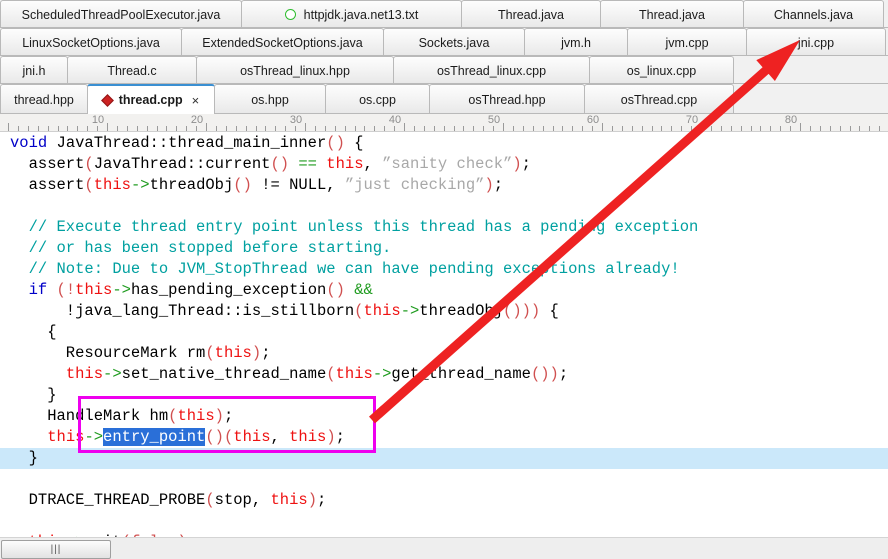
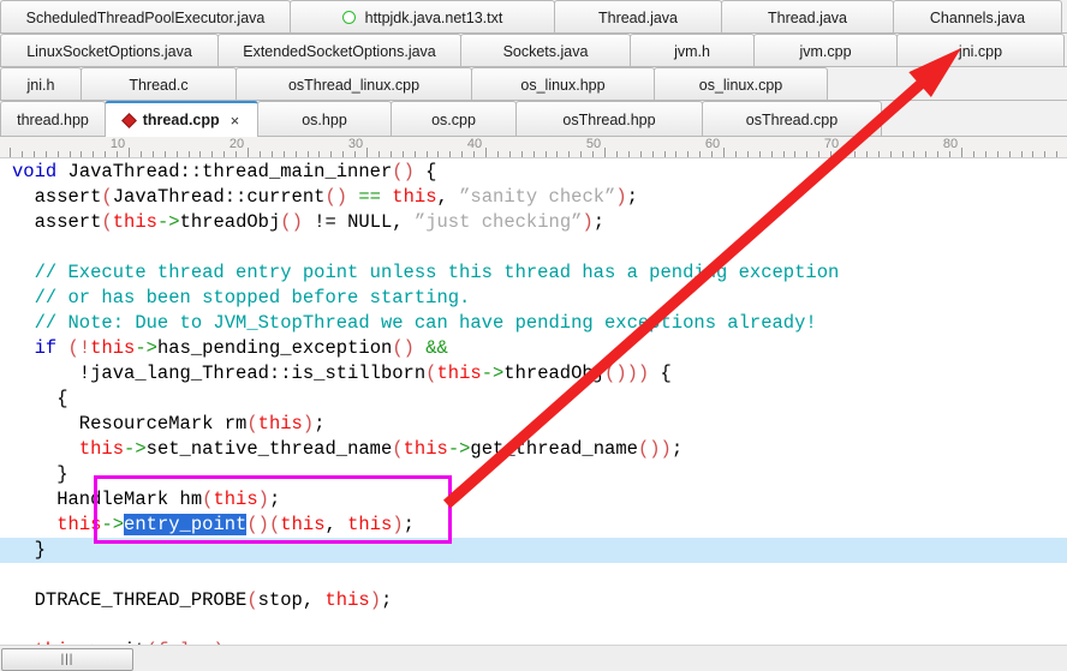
  ScheduledThreadPoolExecutor.java
  httpjdk.java.net13.txt
  Thread.java
  Thread.java
  Channels.java
  LinuxSocketOptions.java
  ExtendedSocketOptions.java
  Sockets.java
  jvm.h
  jvm.cpp
  jni.cpp
  jni.h
  Thread.c
- osThread_linux.hpp
  osThread_linux.cpp
+ os_linux.hpp
  os_linux.cpp
  thread.hpp
  thread.cpp
  ×
  os.hpp
  os.cpp
  osThread.hpp
  osThread.cpp
  10
  20
  30
  40
  50
  60
  70
  80
  void JavaThread::thread_main_inner() {
  assert(JavaThread::current() == this, ”sanity check”);
  assert(this->threadObj() != NULL, ”just checking”);
  // Execute thread entry point unless this thread has a pendig exception
  // or has been stopped before starting.
  // Note: Due to JVM_StopThread we can have pending exctions already!
  if (!this->has_pending_exception() &&
  !java_lang_Thread::is_stillborn(this->threadO ())) {
  {
  ResourceMark rm(this);
  this->set_native_thread_name(this->getthread_name());
  }
  HandleMark hm(this);
  this->entry_point()(this, this);
  }
  DTRACE_THREAD_PROBE(stop, this);
  |||
